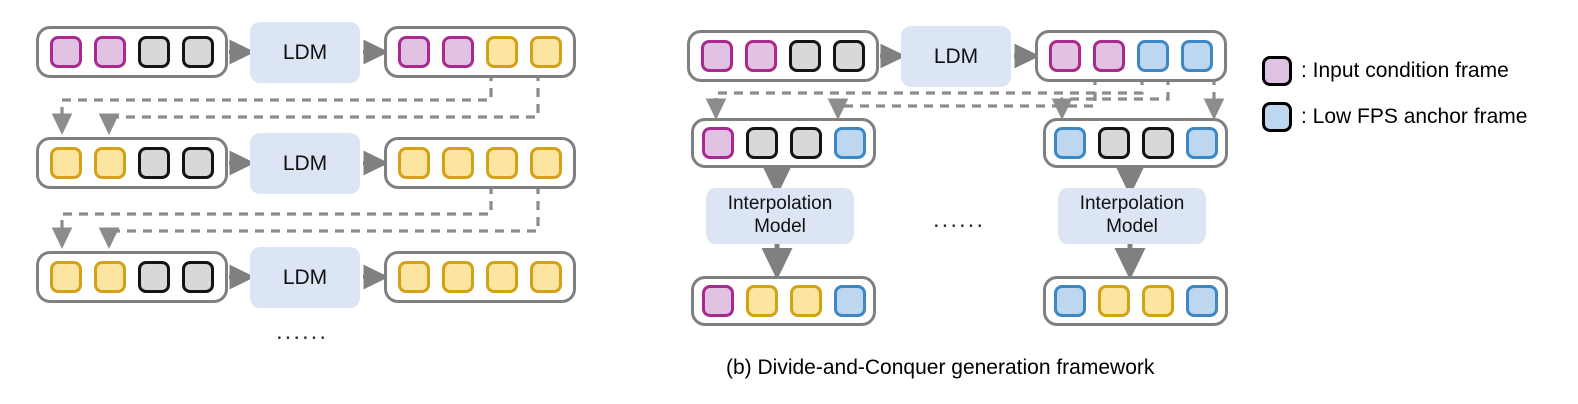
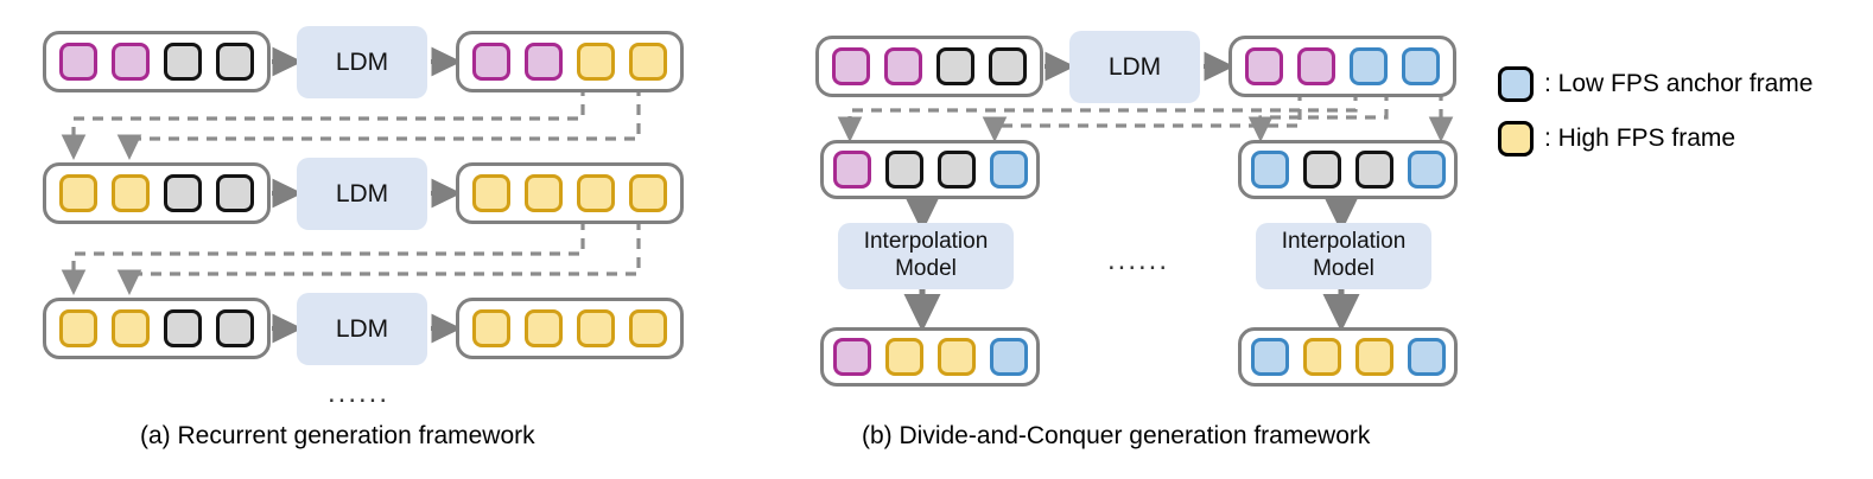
  LDM
  LDM
  LDM
  ......
+ (a) Recurrent generation framework
  LDM
  Interpolation
  Model
  Interpolation
  Model
  ......
  (b) Divide-and-Conquer generation framework
- : Input condition frame
  : Low FPS anchor frame
+ : High FPS frame
